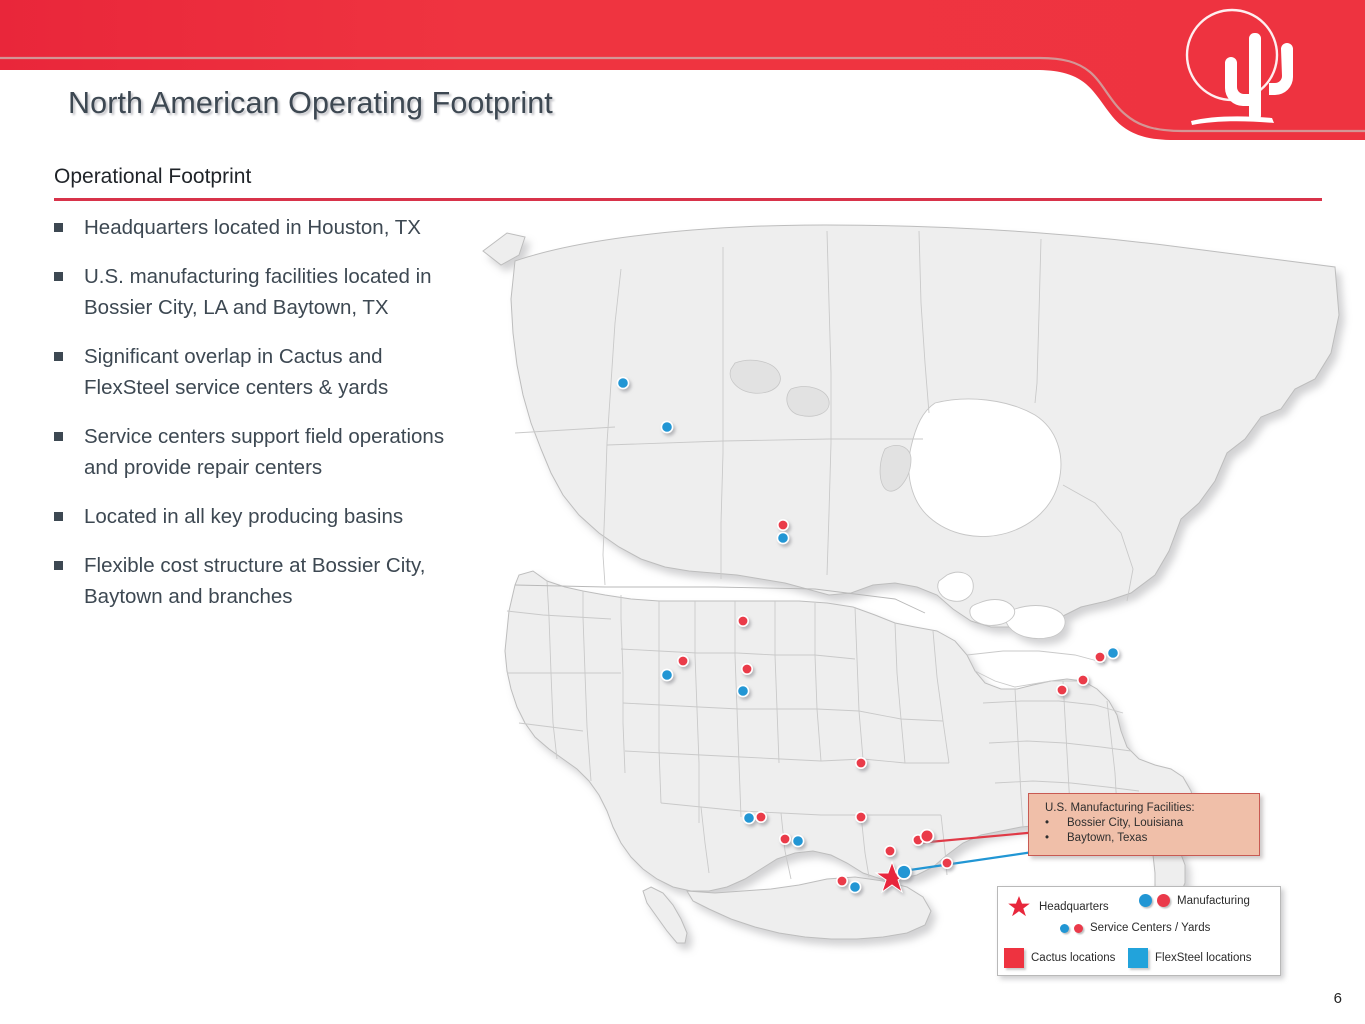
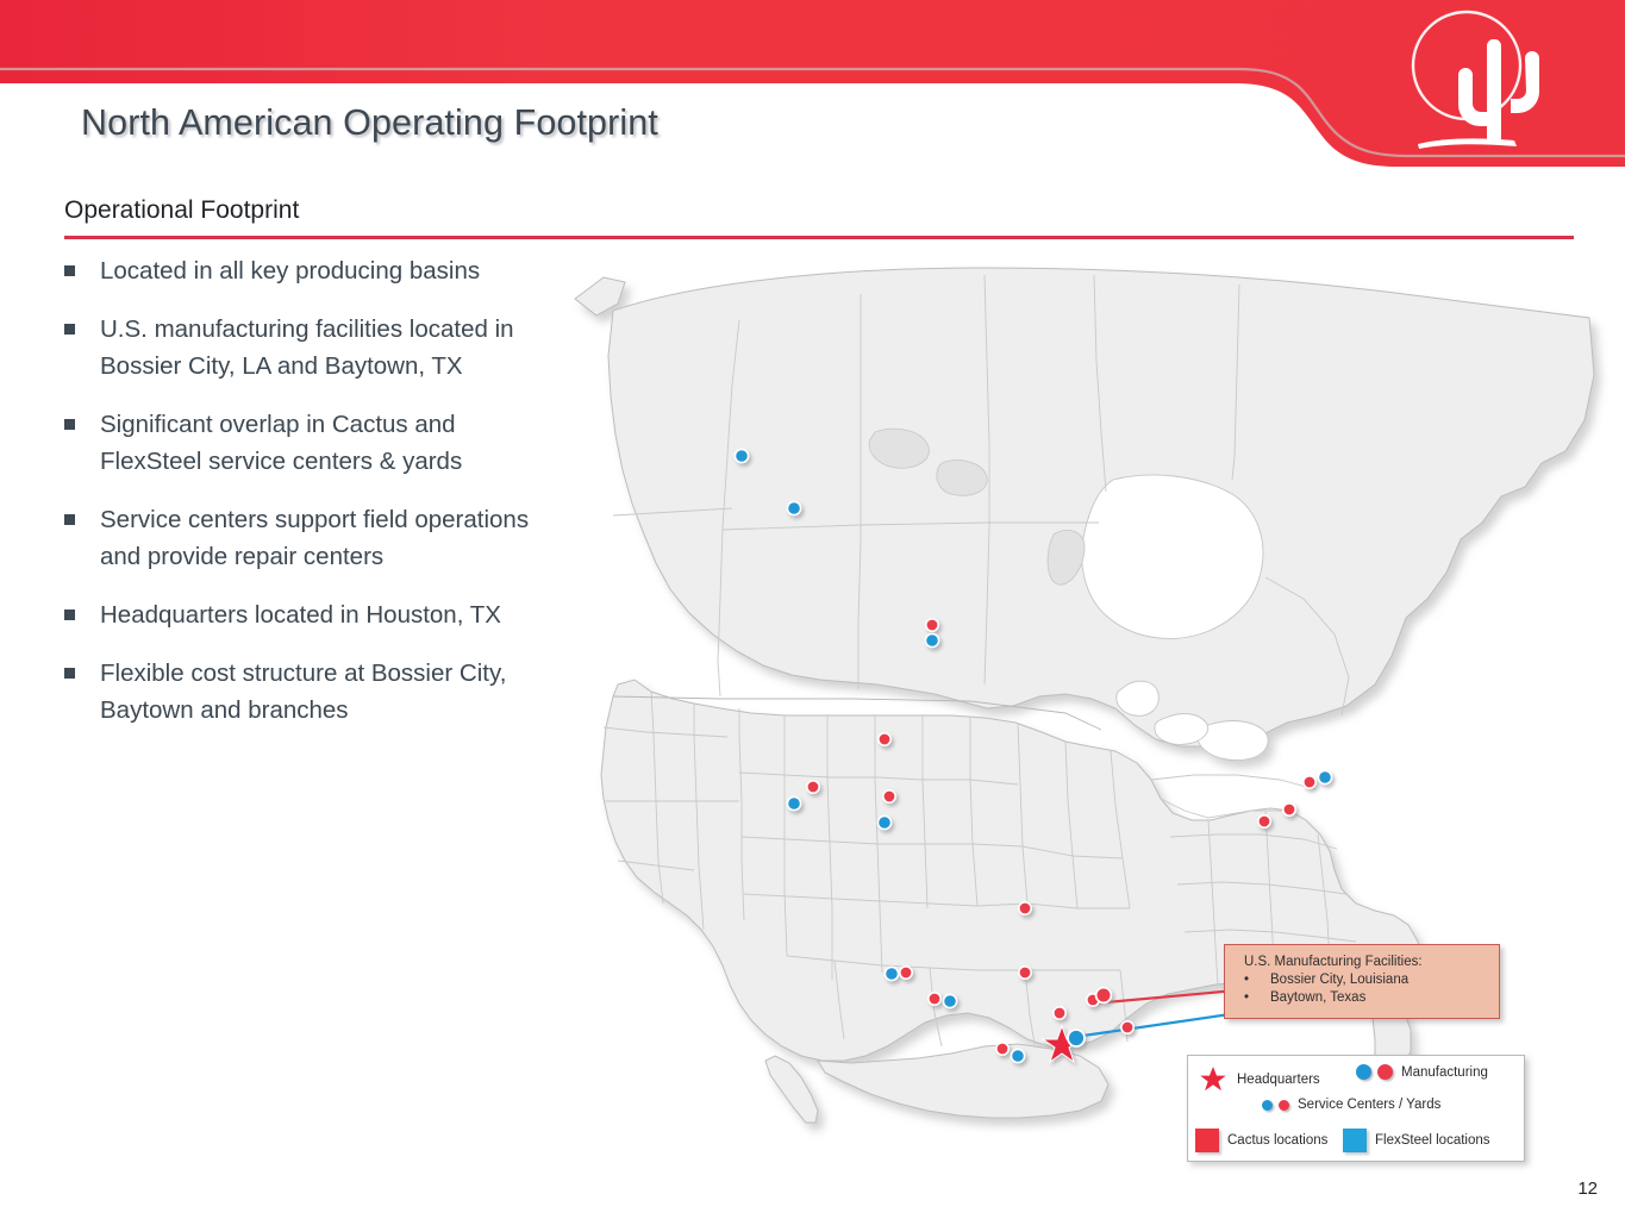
  North American Operating Footprint
  Operational Footprint
- Headquarters located in Houston, TX
+ Located in all key producing basins
  U.S. manufacturing facilities located in Bossier City, LA and Baytown, TX
  Significant overlap in Cactus and FlexSteel service centers & yards
  Service centers support field operations and provide repair centers
- Located in all key producing basins
+ Headquarters located in Houston, TX
  Flexible cost structure at Bossier City, Baytown and branches
  U.S. Manufacturing Facilities:
  •
  Bossier City, Louisiana
  •
  Baytown, Texas
  Headquarters
  Manufacturing
  Service Centers / Yards
  Cactus locations
  FlexSteel locations
- 6
+ 12
